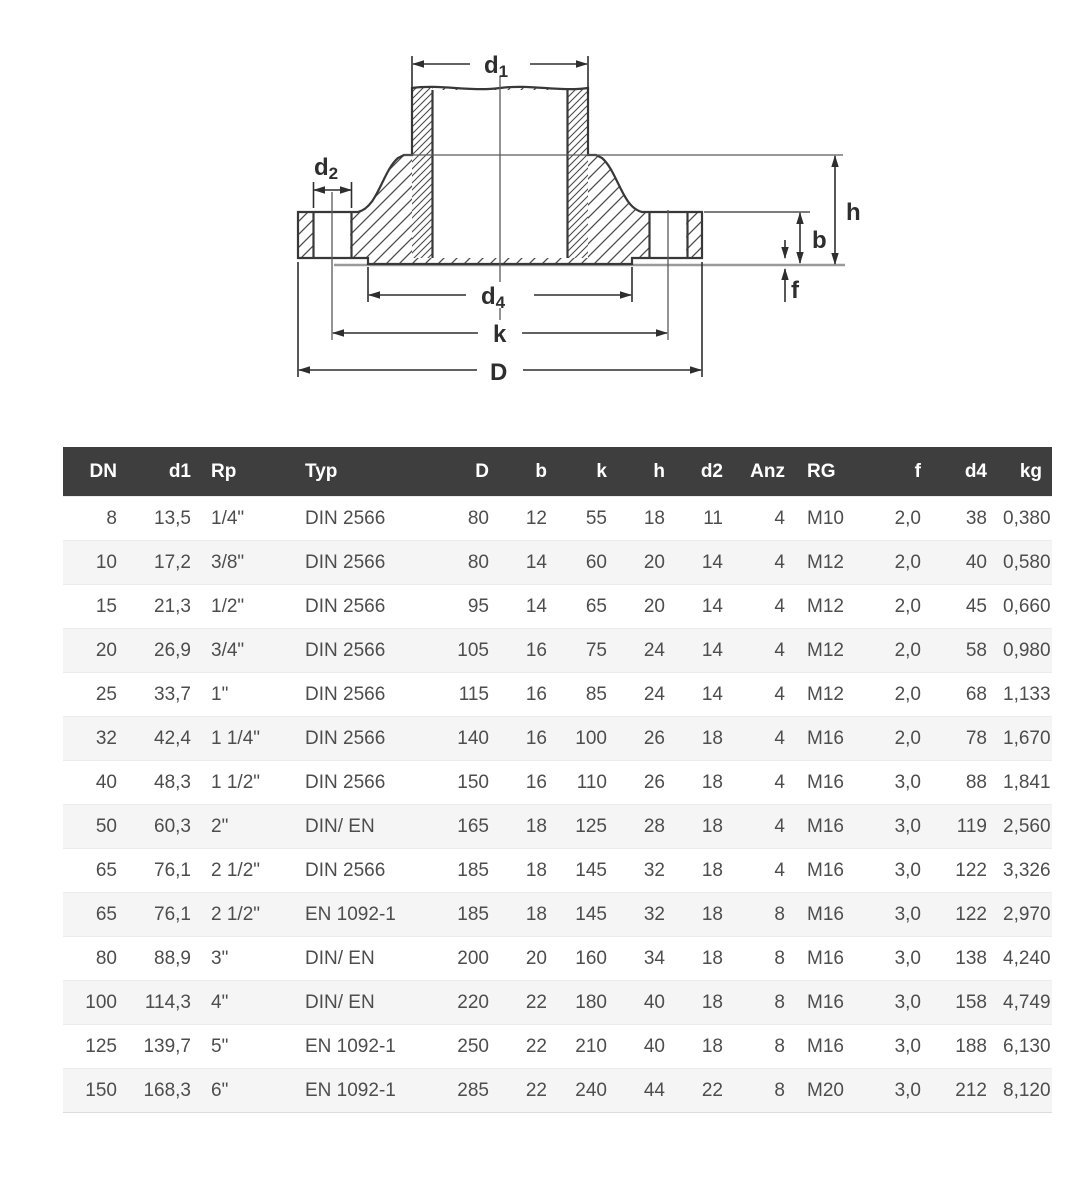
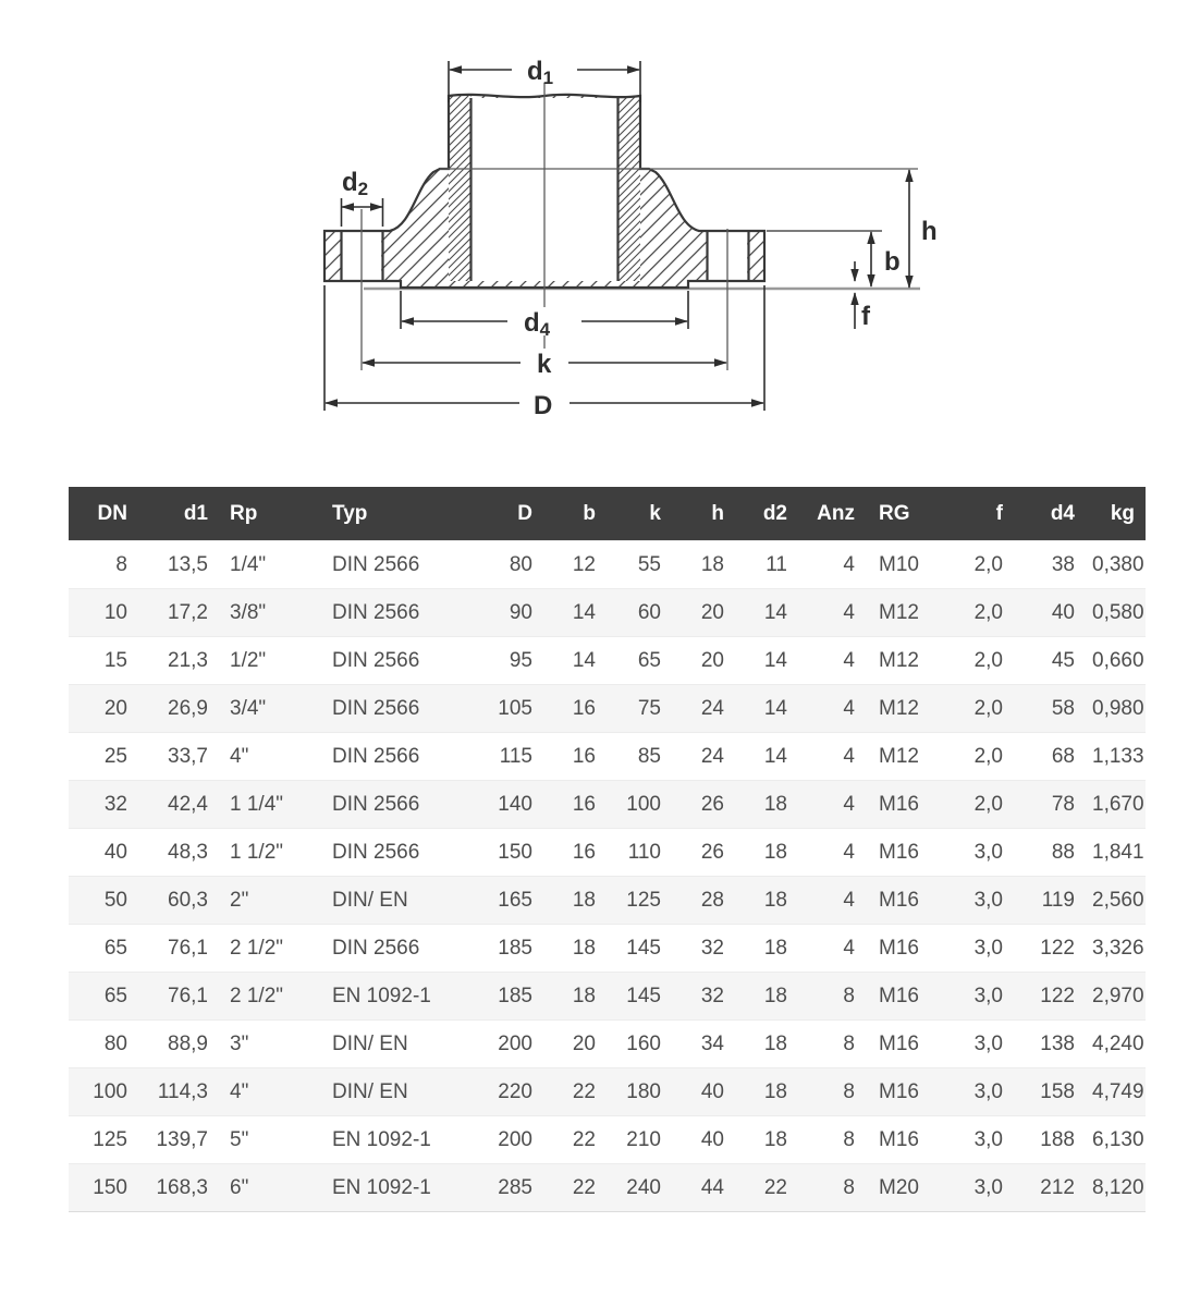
  d1
  d2
  h
  b
  f
  d4
  k
  D
  DN	d1	Rp	Typ	D	b	k	h	d2	Anz	RG	f	d4	kg
  8	13,5	1/4"	DIN 2566	80	12	55	18	11	4	M10	2,0	38	0,380
- 10	17,2	3/8"	DIN 2566	80	14	60	20	14	4	M12	2,0	40	0,580
+ 10	17,2	3/8"	DIN 2566	90	14	60	20	14	4	M12	2,0	40	0,580
  15	21,3	1/2"	DIN 2566	95	14	65	20	14	4	M12	2,0	45	0,660
  20	26,9	3/4"	DIN 2566	105	16	75	24	14	4	M12	2,0	58	0,980
- 25	33,7	1"	DIN 2566	115	16	85	24	14	4	M12	2,0	68	1,133
+ 25	33,7	4"	DIN 2566	115	16	85	24	14	4	M12	2,0	68	1,133
  32	42,4	1 1/4"	DIN 2566	140	16	100	26	18	4	M16	2,0	78	1,670
  40	48,3	1 1/2"	DIN 2566	150	16	110	26	18	4	M16	3,0	88	1,841
  50	60,3	2"	DIN/ EN	165	18	125	28	18	4	M16	3,0	119	2,560
  65	76,1	2 1/2"	DIN 2566	185	18	145	32	18	4	M16	3,0	122	3,326
  65	76,1	2 1/2"	EN 1092-1	185	18	145	32	18	8	M16	3,0	122	2,970
  80	88,9	3"	DIN/ EN	200	20	160	34	18	8	M16	3,0	138	4,240
  100	114,3	4"	DIN/ EN	220	22	180	40	18	8	M16	3,0	158	4,749
- 125	139,7	5"	EN 1092-1	250	22	210	40	18	8	M16	3,0	188	6,130
+ 125	139,7	5"	EN 1092-1	200	22	210	40	18	8	M16	3,0	188	6,130
  150	168,3	6"	EN 1092-1	285	22	240	44	22	8	M20	3,0	212	8,120
